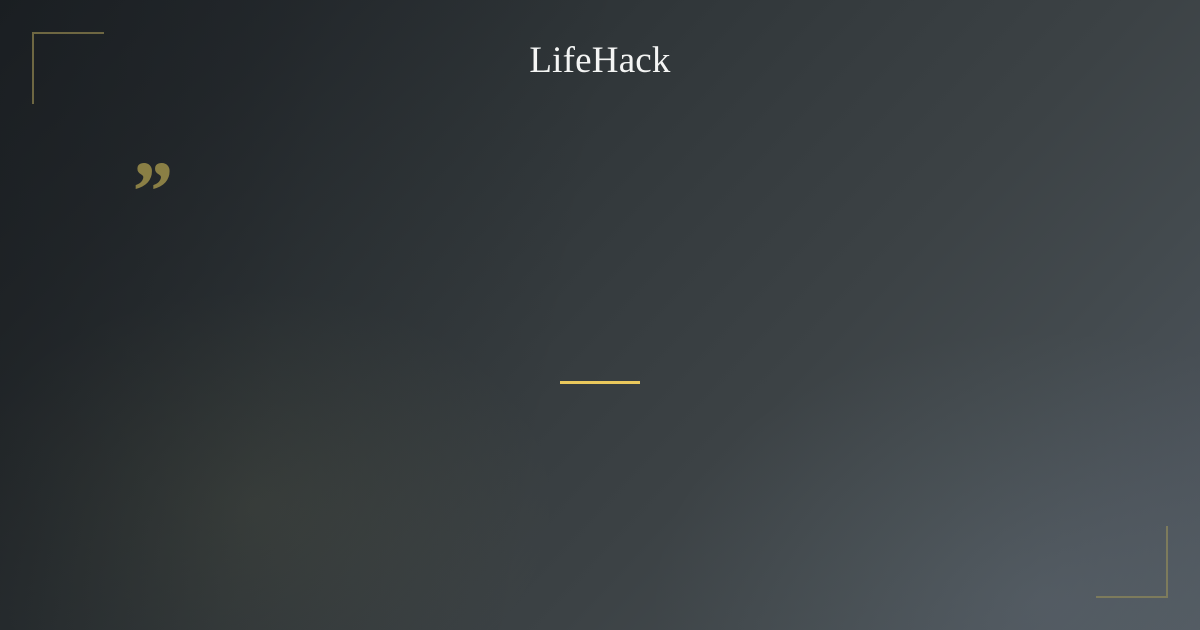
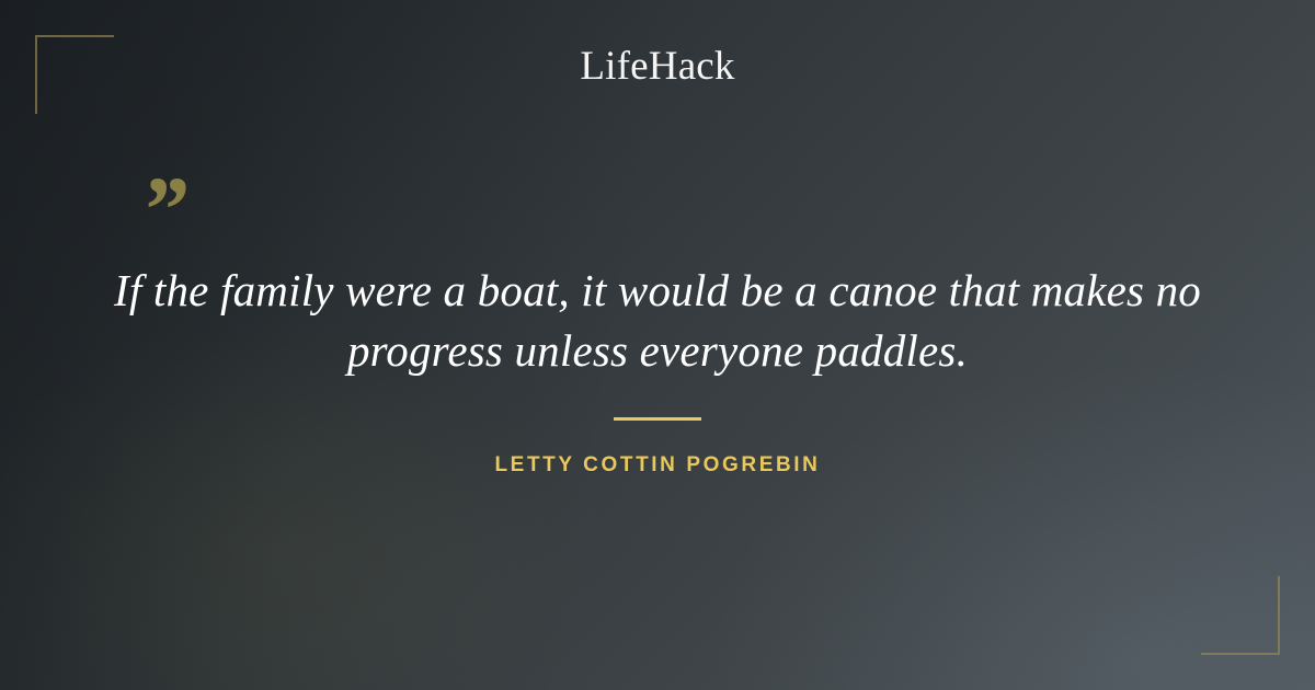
  LifeHack
  ”
+ If the family were a boat, it would be a canoe that makes no
+ progress unless everyone paddles.
+ LETTY COTTIN POGREBIN
